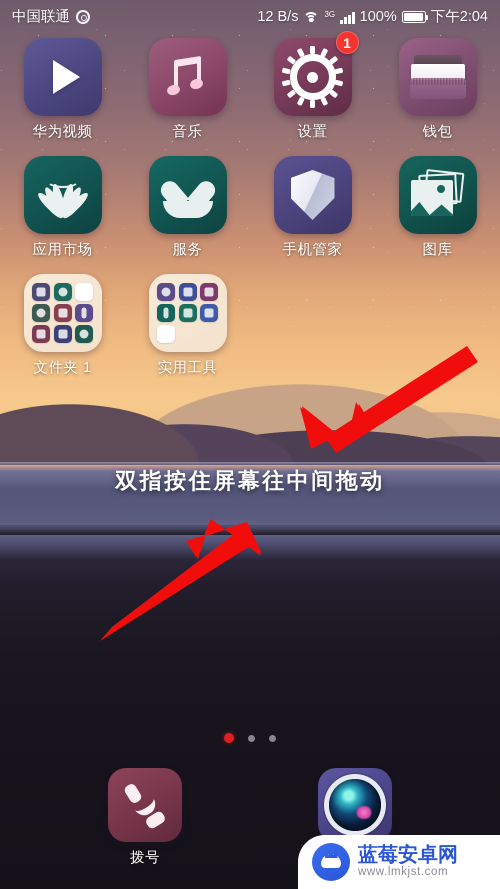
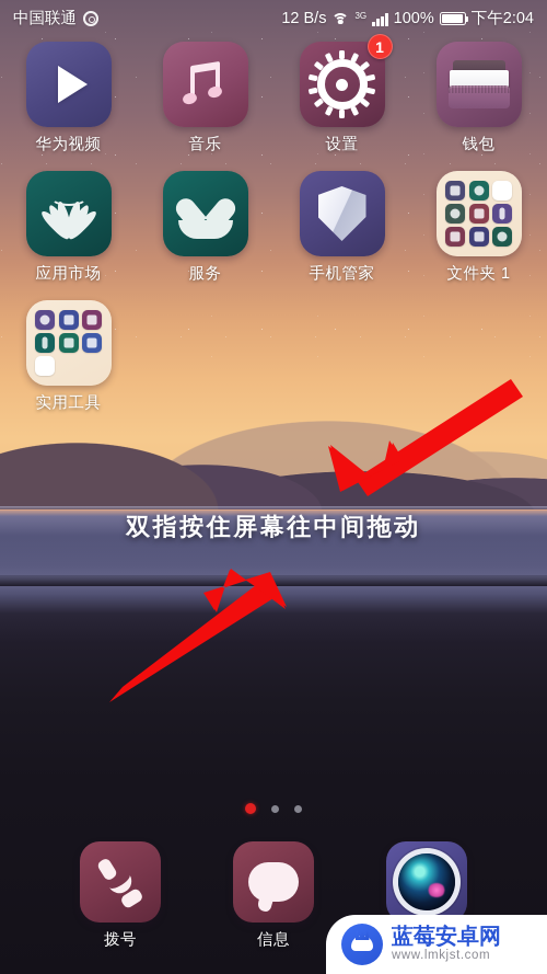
  中国联通
  12 B/s
  3G
  100%
  下午2:04
  华为视频
  音乐
  1
  设置
  钱包
  应用市场
  服务
  手机管家
- 图库
  文件夹 1
  实用工具
  双指按住屏幕往中间拖动
  拨号
+ 信息
  蓝莓安卓网
  www.lmkjst.com
